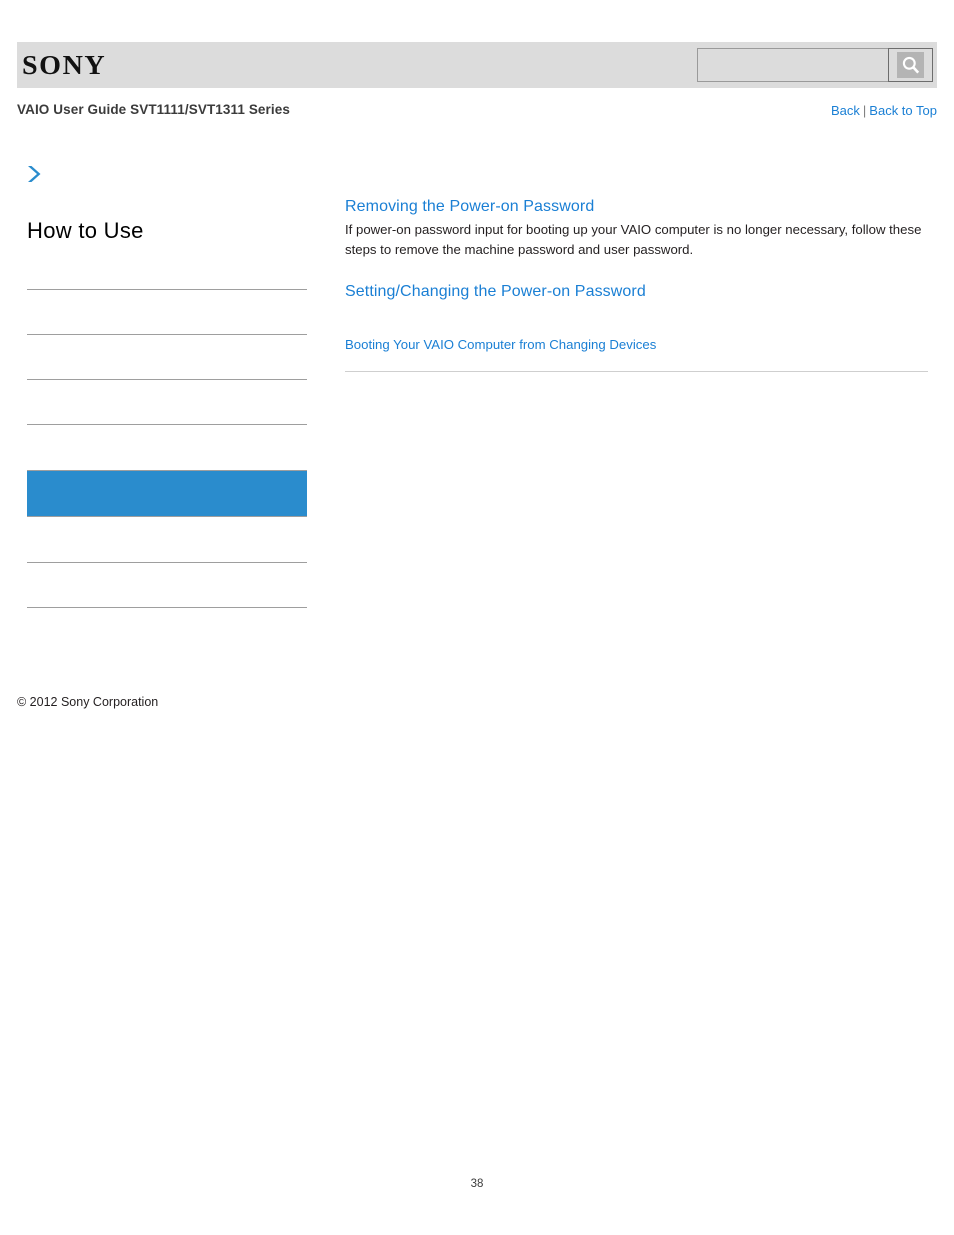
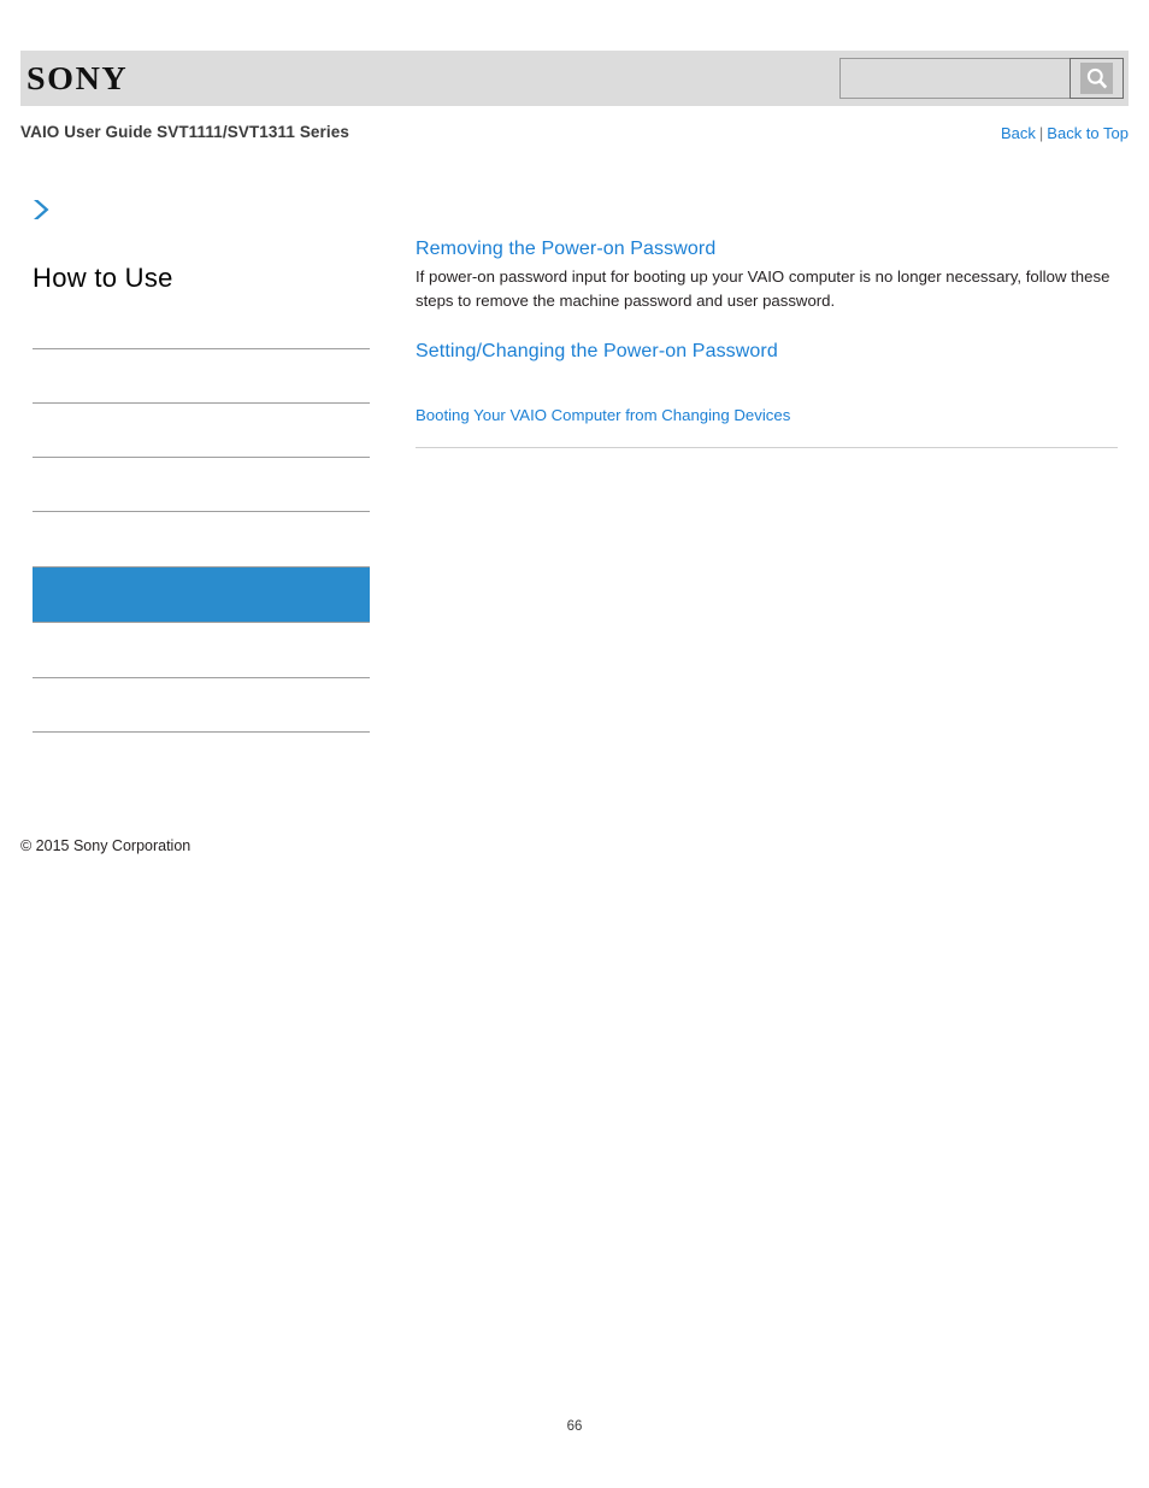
  SONY
  VAIO User Guide SVT1111/SVT1311 Series
  Back | Back to Top
  How to Use
- © 2012 Sony Corporation
+ © 2015 Sony Corporation
  Removing the Power-on Password
  If power-on password input for booting up your VAIO computer is no longer necessary, follow these steps to remove the machine password and user password.
  Setting/Changing the Power-on Password
  Booting Your VAIO Computer from Changing Devices
- 38
+ 66
